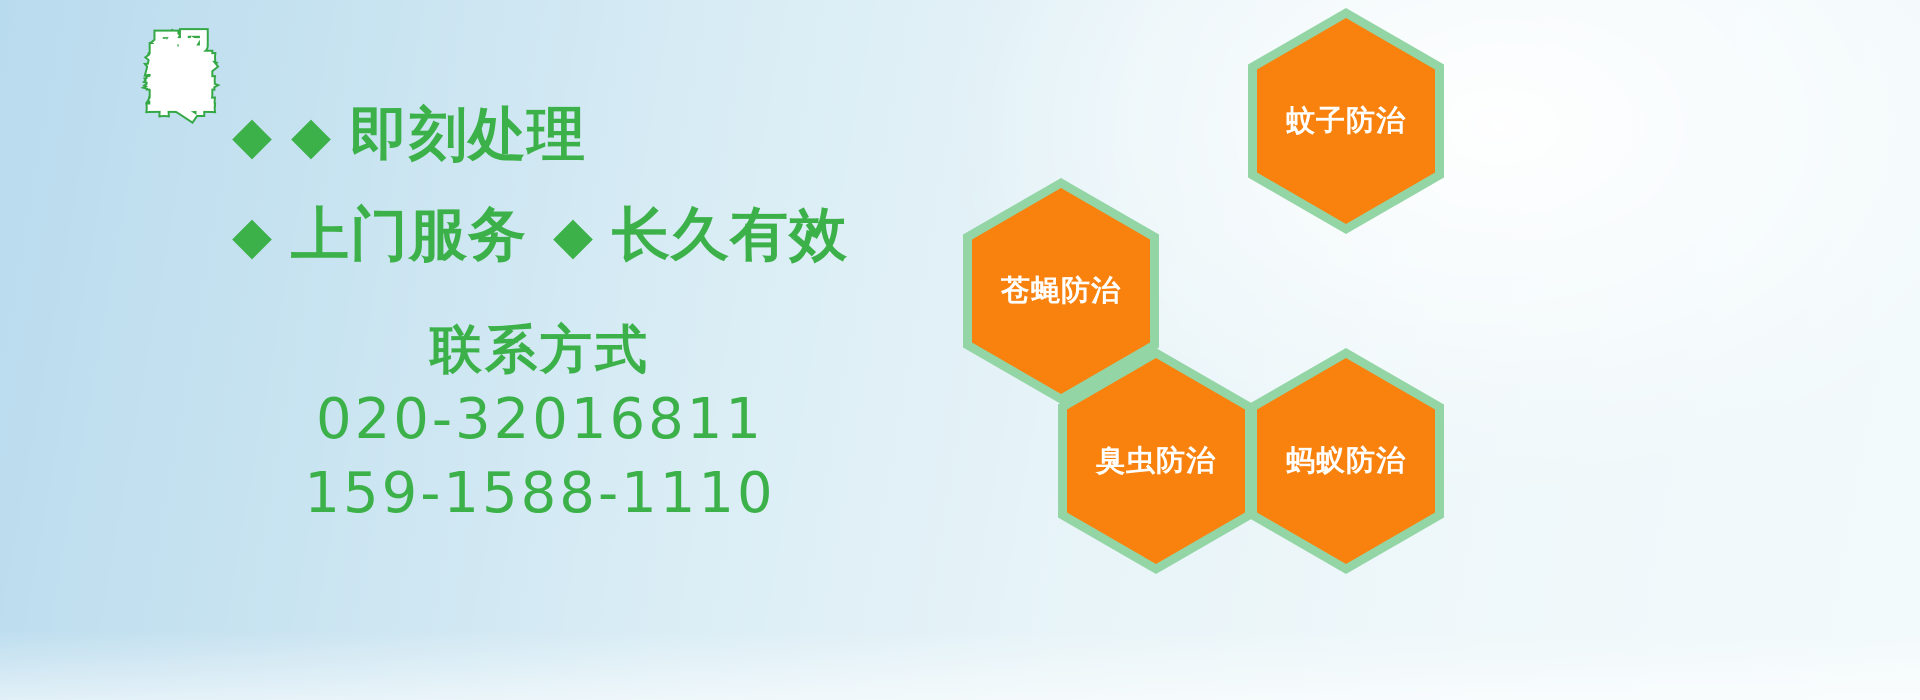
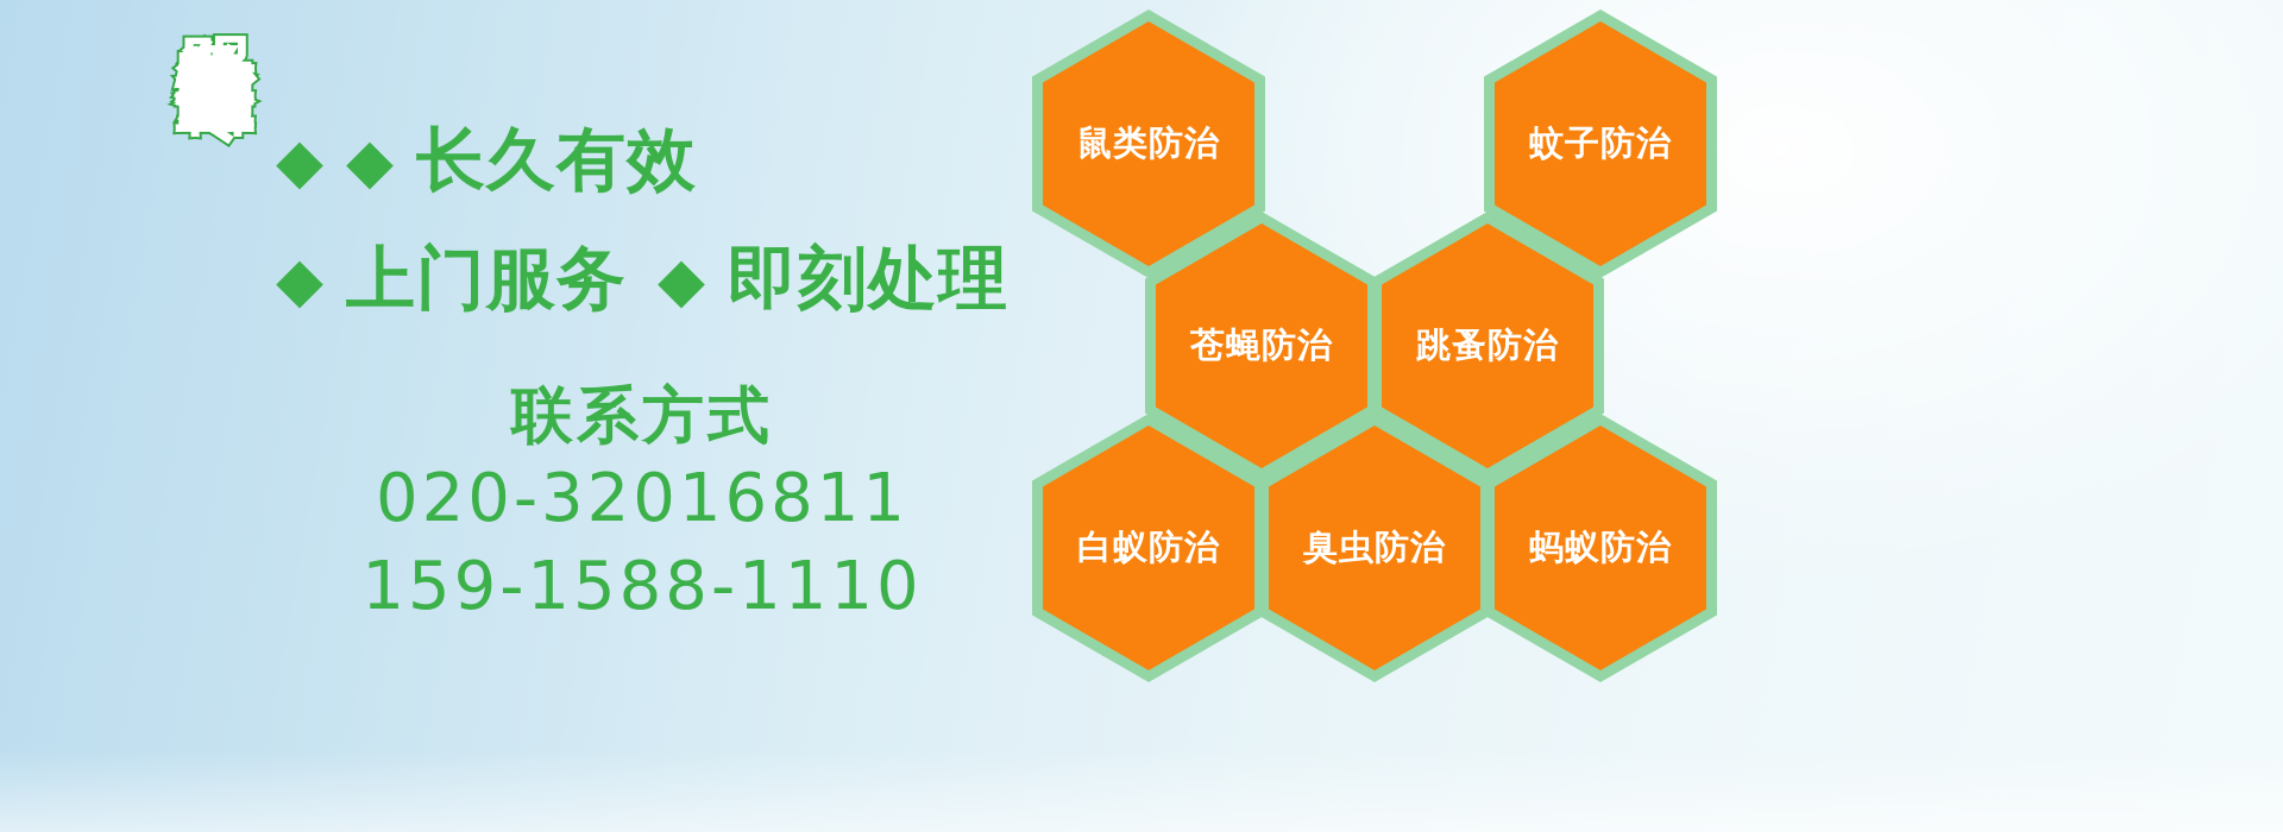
  ◆
  ◆
- 即刻处理
+ 长久有效
  ◆
  上门服务
  ◆
- 长久有效
+ 即刻处理
  联系方式
  020-32016811
  159-1588-1110
+ 鼠类防治
  蚊子防治
  苍蝇防治
+ 跳蚤防治
+ 白蚁防治
  臭虫防治
  蚂蚁防治
